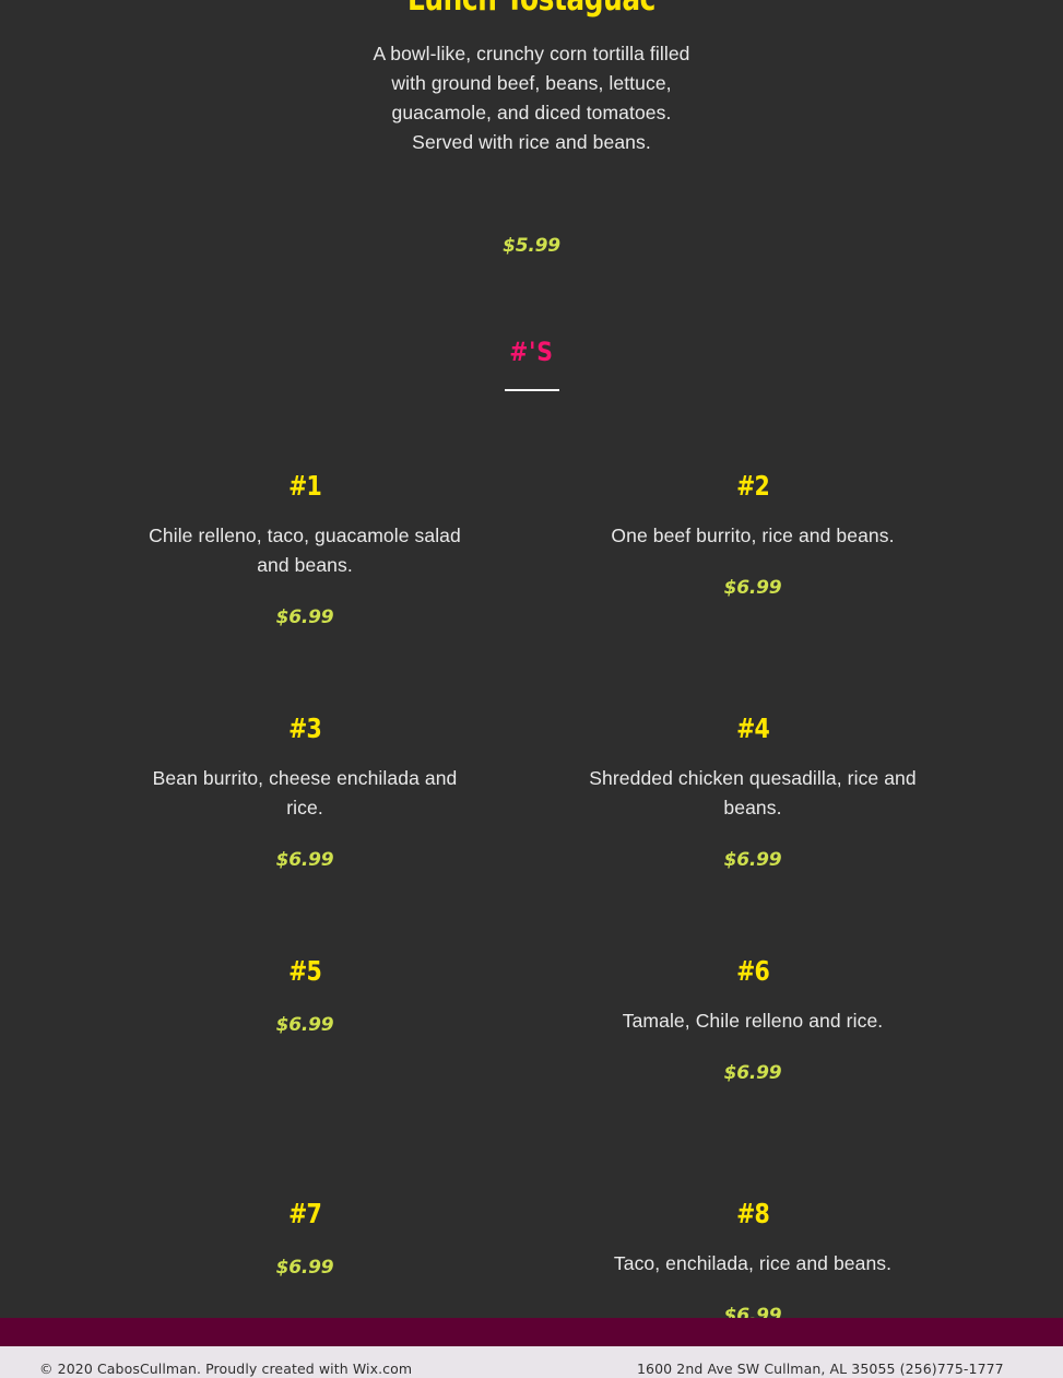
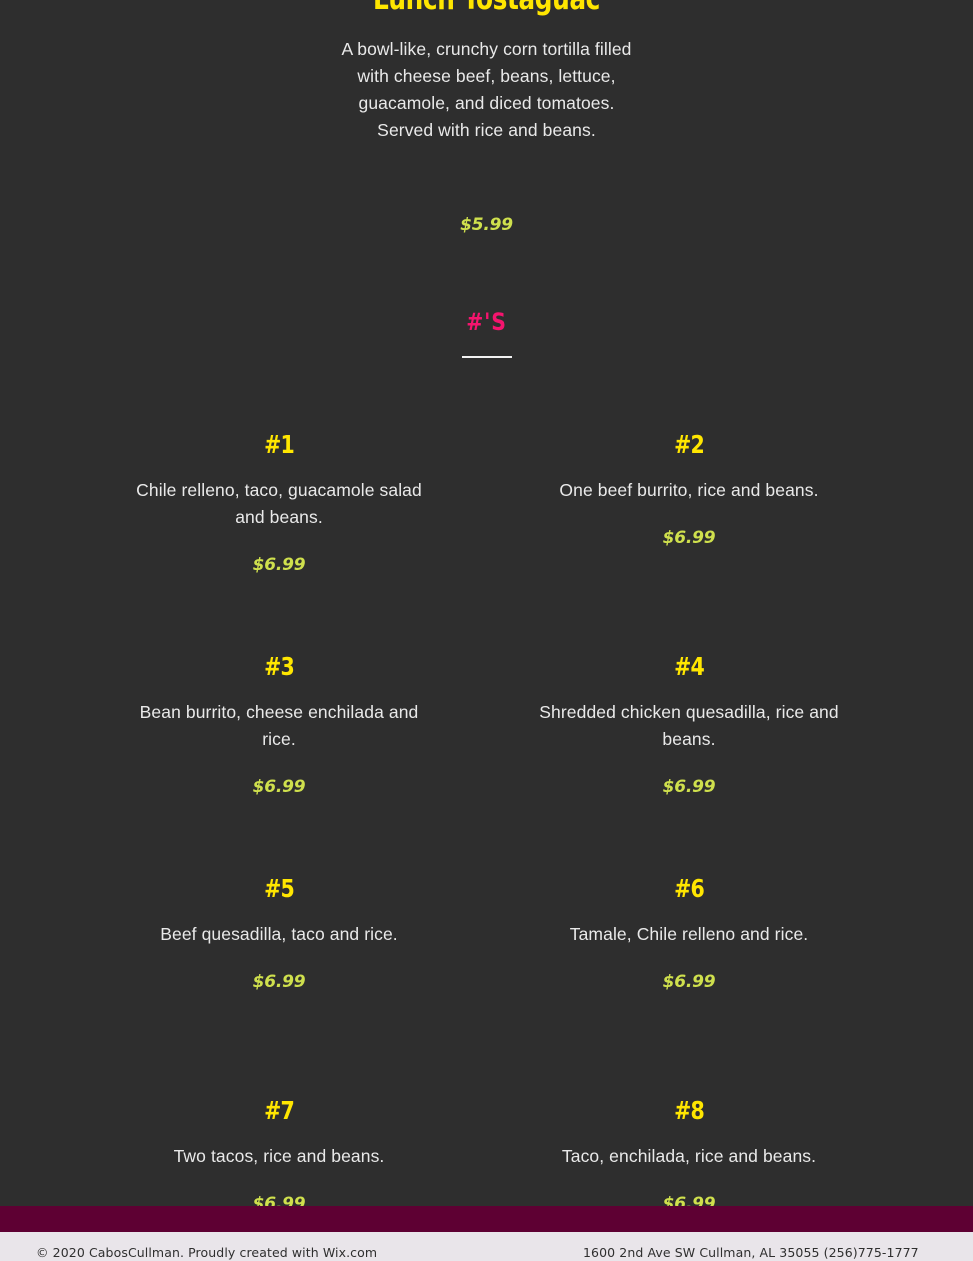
- A bowl-like, crunchy corn tortilla filled with ground beef, beans, lettuce, guacamole, and diced tomatoes. Served with rice and beans.
+ A bowl-like, crunchy corn tortilla filled with cheese beef, beans, lettuce, guacamole, and diced tomatoes. Served with rice and beans.
  $5.99
  #'S
  #1
  Chile relleno, taco, guacamole salad and beans.
  $6.99
  #2
  One beef burrito, rice and beans.
  $6.99
  #3
  Bean burrito, cheese enchilada and rice.
  $6.99
  #4
  Shredded chicken quesadilla, rice and beans.
  $6.99
  #5
+ Beef quesadilla, taco and rice.
  $6.99
  #6
  Tamale, Chile relleno and rice.
  $6.99
  #7
+ Two tacos, rice and beans.
  $6.99
  #8
  Taco, enchilada, rice and beans.
  $6.99
  © 2020 CabosCullman. Proudly created with Wix.com
  1600 2nd Ave SW Cullman, AL 35055 (256)775-1777
